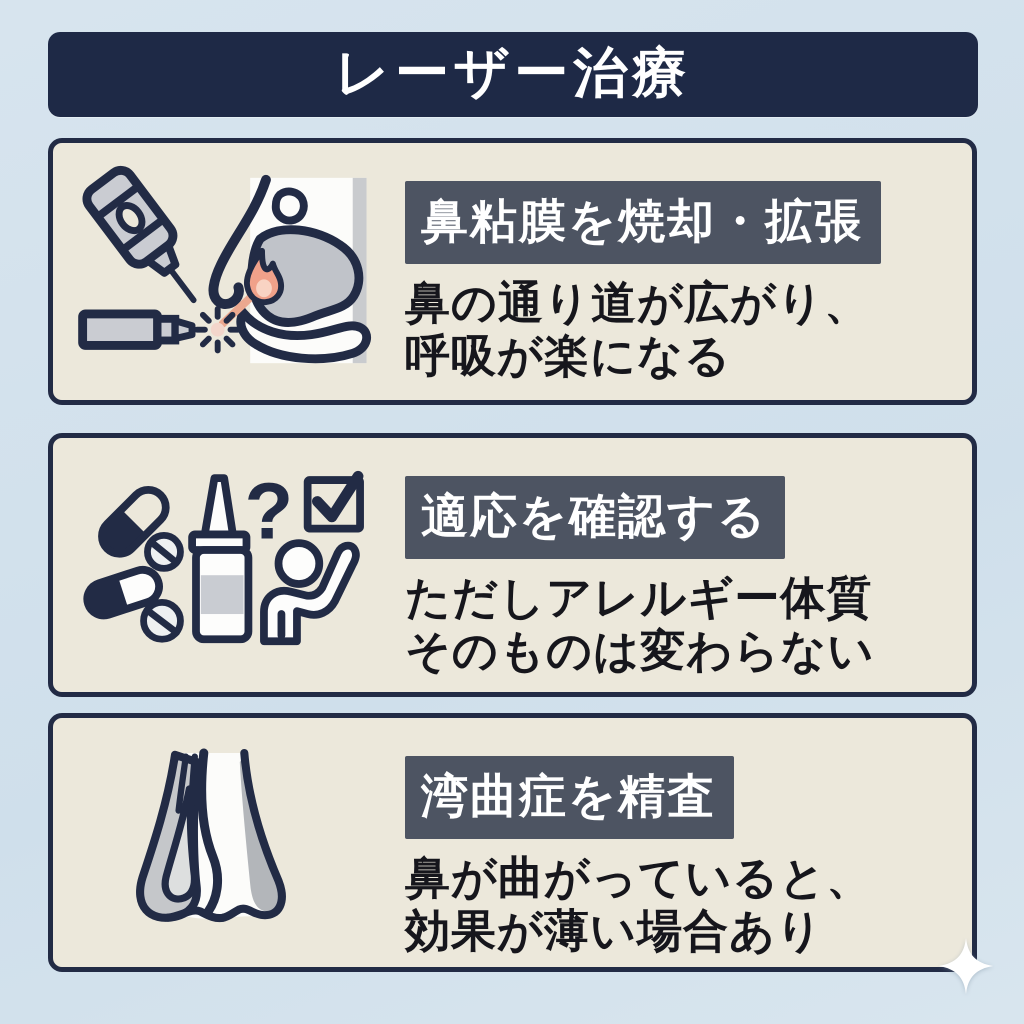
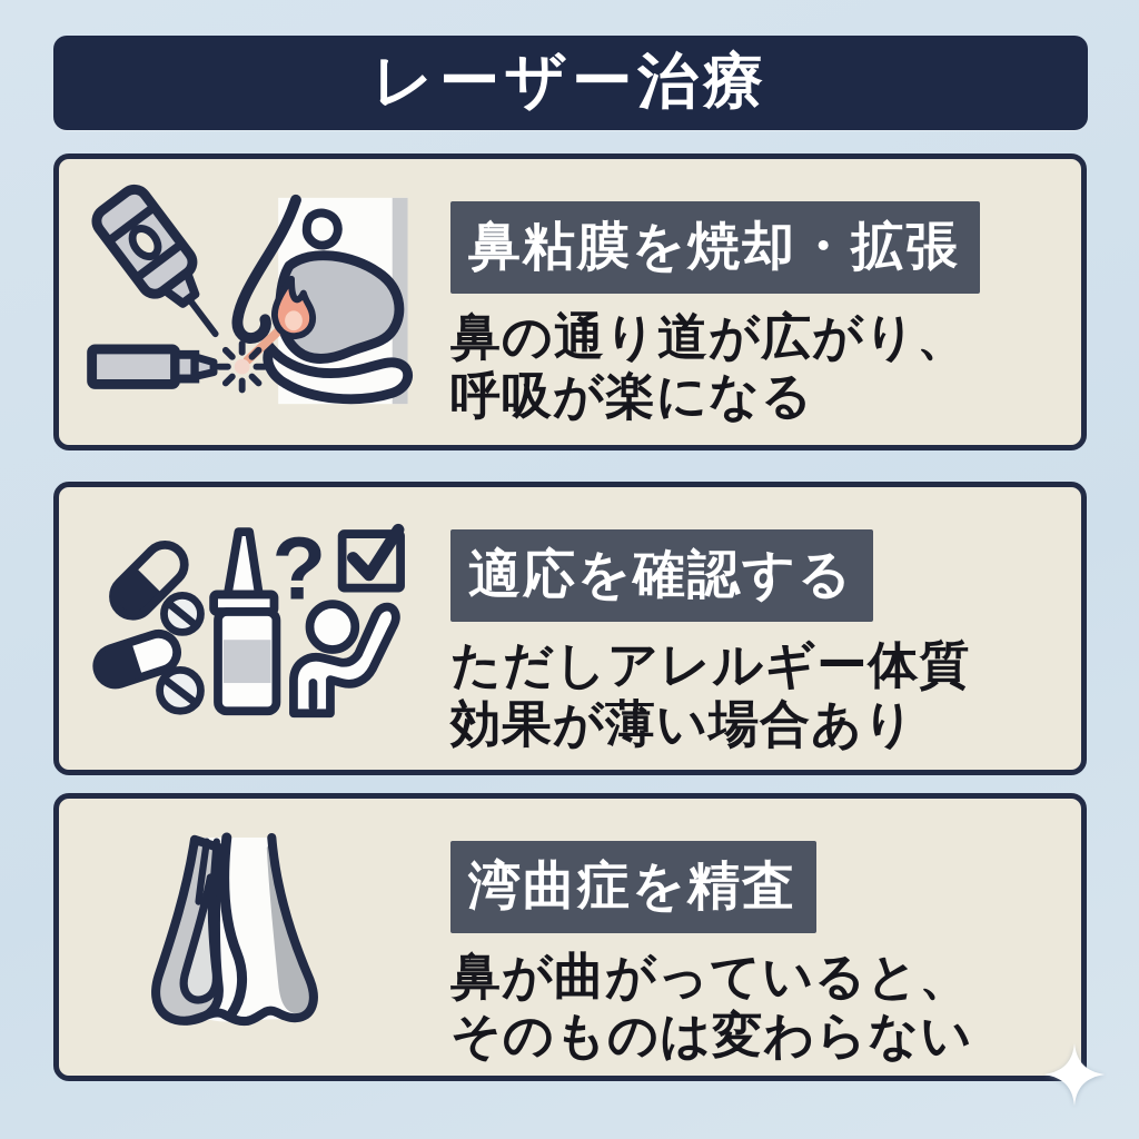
  レーザー治療
  鼻粘膜を焼却・拡張
  鼻の通り道が広がり、
  呼吸が楽になる
  ?
  適応を確認する
  ただしアレルギー体質
- そのものは変わらない
+ 効果が薄い場合あり
  湾曲症を精査
  鼻が曲がっていると、
- 効果が薄い場合あり
+ そのものは変わらない
